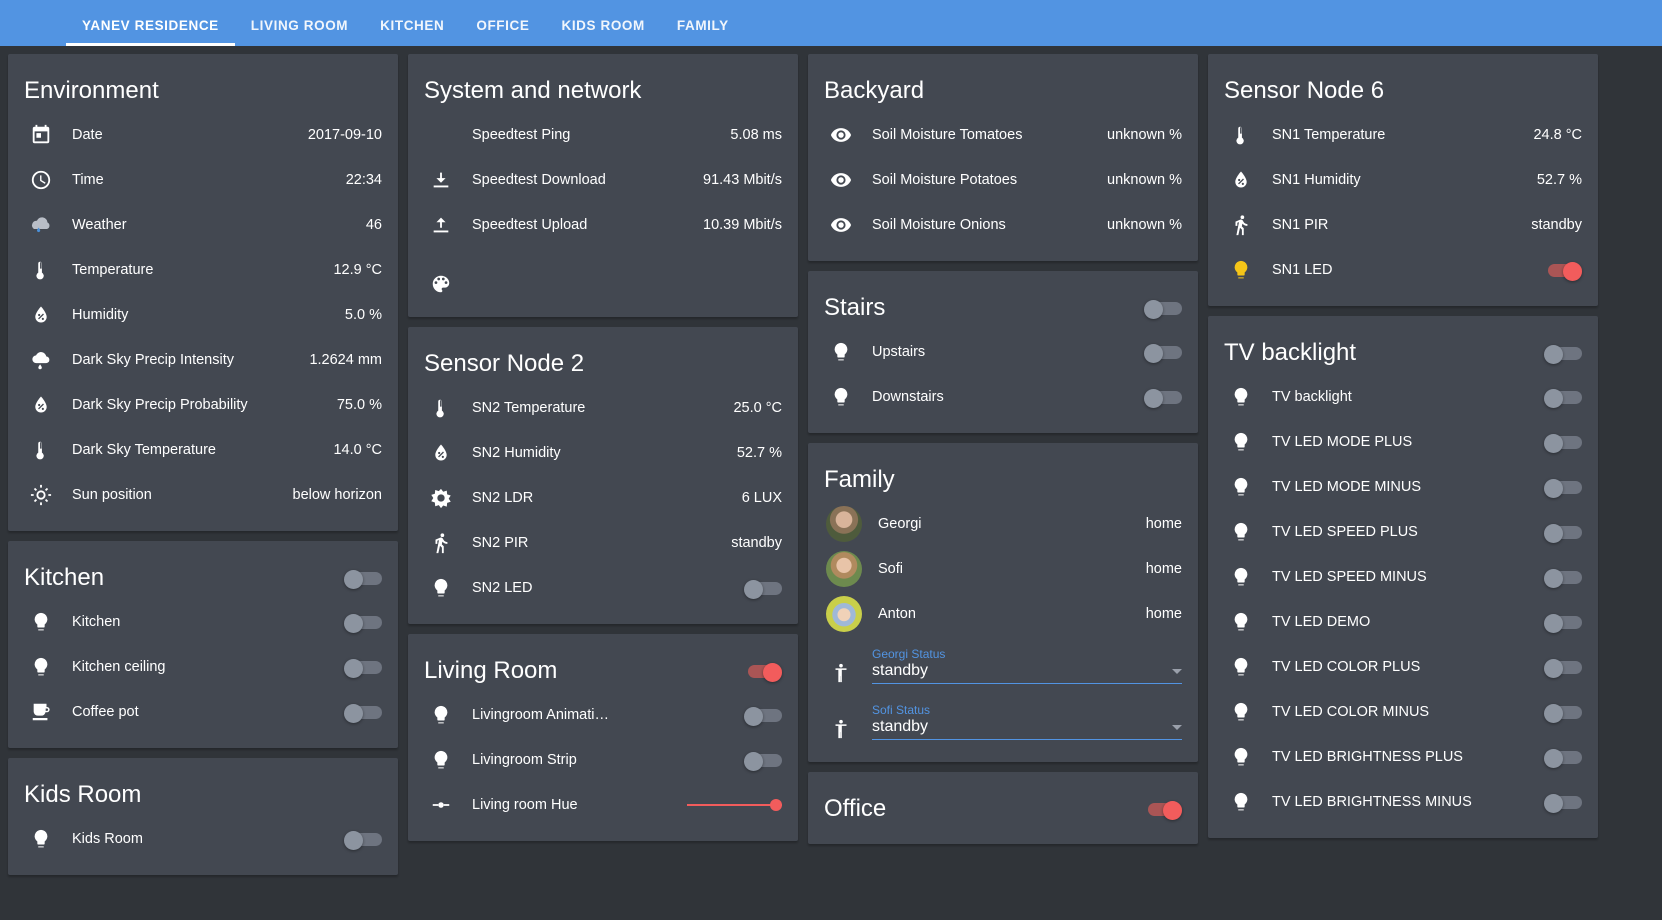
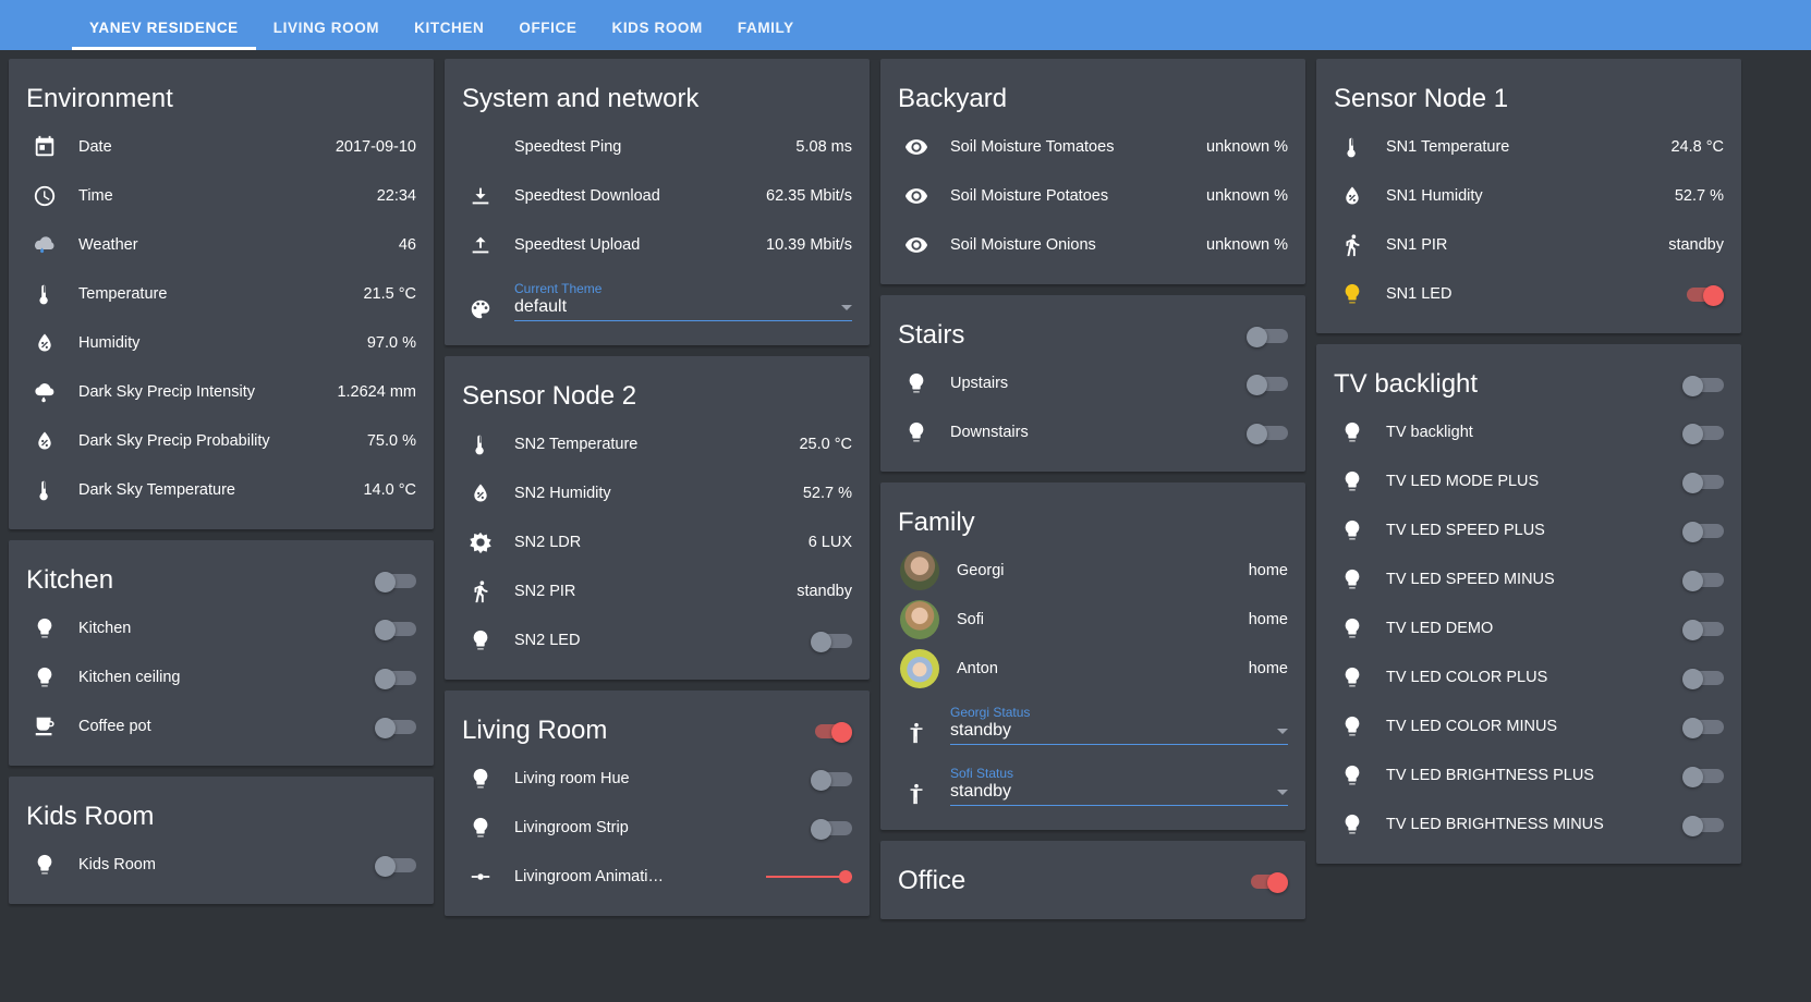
  YANEV RESIDENCE
  LIVING ROOM
  KITCHEN
  OFFICE
  KIDS ROOM
  FAMILY
  Environment
  Date
  2017-09-10
  Time
  22:34
  Weather
  46
  Temperature
- 12.9 °C
+ 21.5 °C
  Humidity
- 5.0 %
+ 97.0 %
  Dark Sky Precip Intensity
  1.2624 mm
  Dark Sky Precip Probability
  75.0 %
  Dark Sky Temperature
  14.0 °C
- Sun position
- below horizon
  Kitchen
  Kitchen
  Kitchen ceiling
  Coffee pot
  Kids Room
  Kids Room
  System and network
  Speedtest Ping
  5.08 ms
  Speedtest Download
- 91.43 Mbit/s
+ 62.35 Mbit/s
  Speedtest Upload
  10.39 Mbit/s
+ Current Theme
+ default
  Sensor Node 2
  SN2 Temperature
  25.0 °C
  SN2 Humidity
  52.7 %
  SN2 LDR
  6 LUX
  SN2 PIR
  standby
  SN2 LED
  Living Room
- Livingroom Animati…
+ Living room Hue
  Livingroom Strip
- Living room Hue
+ Livingroom Animati…
  Backyard
  Soil Moisture Tomatoes
  unknown %
  Soil Moisture Potatoes
  unknown %
  Soil Moisture Onions
  unknown %
  Stairs
  Upstairs
  Downstairs
  Family
  Georgi
  home
  Sofi
  home
  Anton
  home
  Georgi Status
  standby
  Sofi Status
  standby
  Office
- Sensor Node 6
+ Sensor Node 1
  SN1 Temperature
  24.8 °C
  SN1 Humidity
  52.7 %
  SN1 PIR
  standby
  SN1 LED
  TV backlight
  TV backlight
  TV LED MODE PLUS
- TV LED MODE MINUS
  TV LED SPEED PLUS
  TV LED SPEED MINUS
  TV LED DEMO
  TV LED COLOR PLUS
  TV LED COLOR MINUS
  TV LED BRIGHTNESS PLUS
  TV LED BRIGHTNESS MINUS
